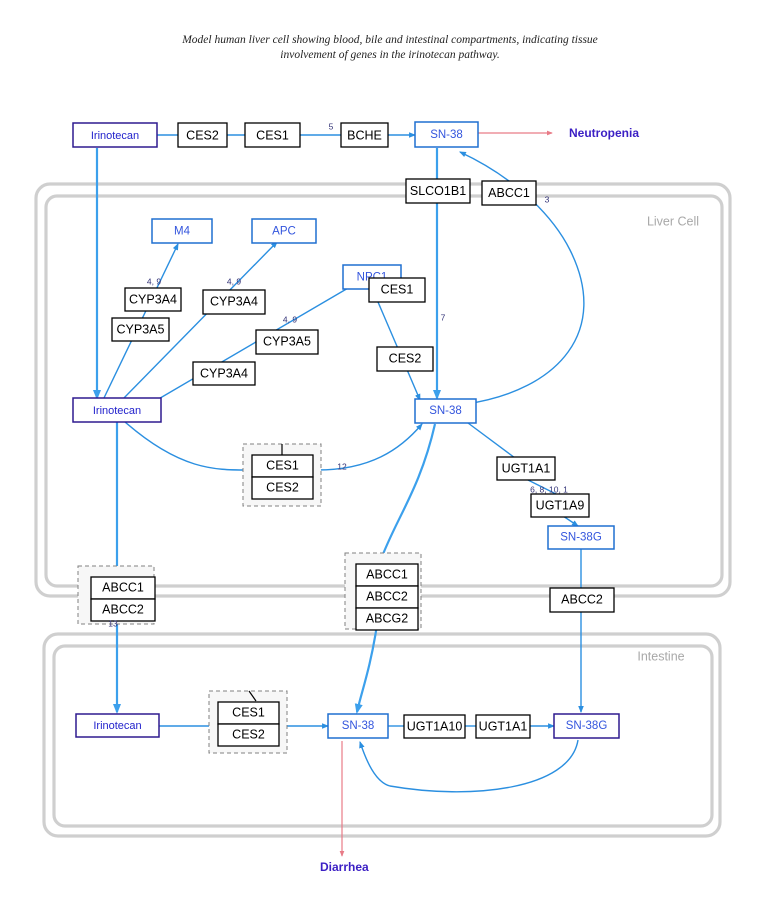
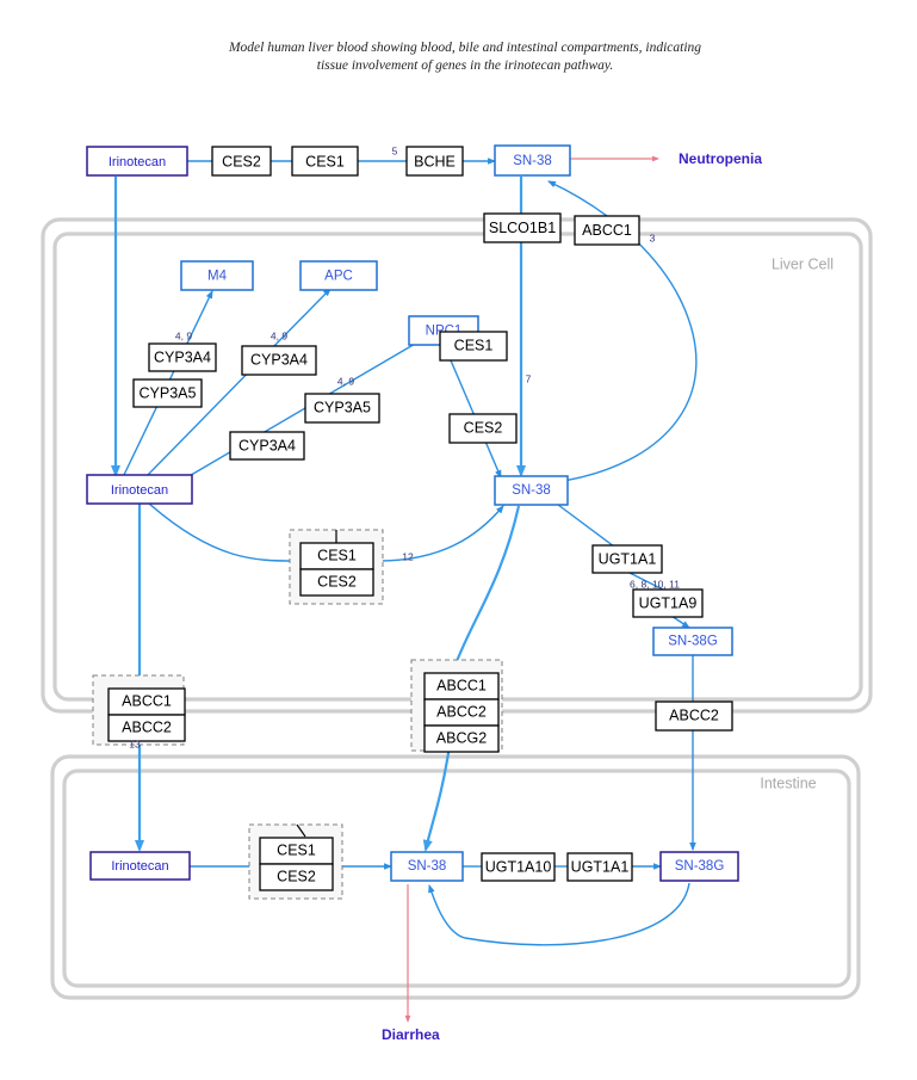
- Model human liver cell showing blood, bile and intestinal compartments, indicating tissue involvement of genes in the irinotecan pathway.
+ Model human liver blood showing blood, bile and intestinal compartments, indicating tissue involvement of genes in the irinotecan pathway.
  Liver Cell
  Intestine
  Irinotecan
  CES2
  CES1
  5
  BCHE
  SN-38
  Neutropenia
  SLCO1B1
  ABCC1
  3
  M4
  APC
  4, 9
  CYP3A4
  CYP3A5
  4, 9
  CYP3A4
  4, 9
  CYP3A5
  CYP3A4
  CES1
  CES2
  7
  Irinotecan
  SN-38
  CES1
  CES2
  12
  UGT1A1
- 6, 8, 10, 1
+ 6, 8, 10, 11
  UGT1A9
  SN-38G
  ABCC1
  ABCC2
  13
  ABCC1
  ABCC2
  ABCG2
  ABCC2
  Irinotecan
  CES1
  CES2
  SN-38
  UGT1A10
  UGT1A1
  SN-38G
  Diarrhea
